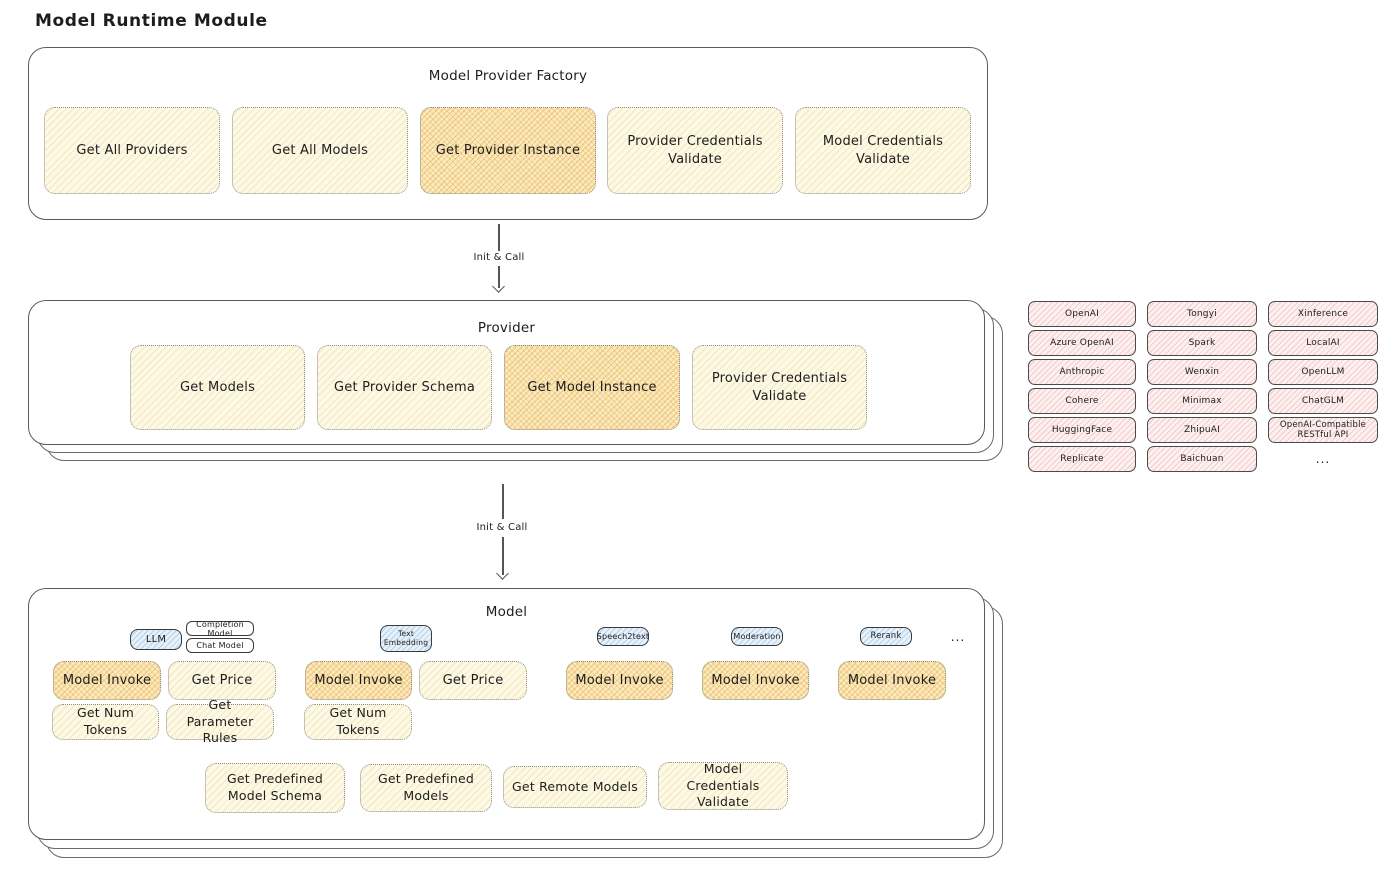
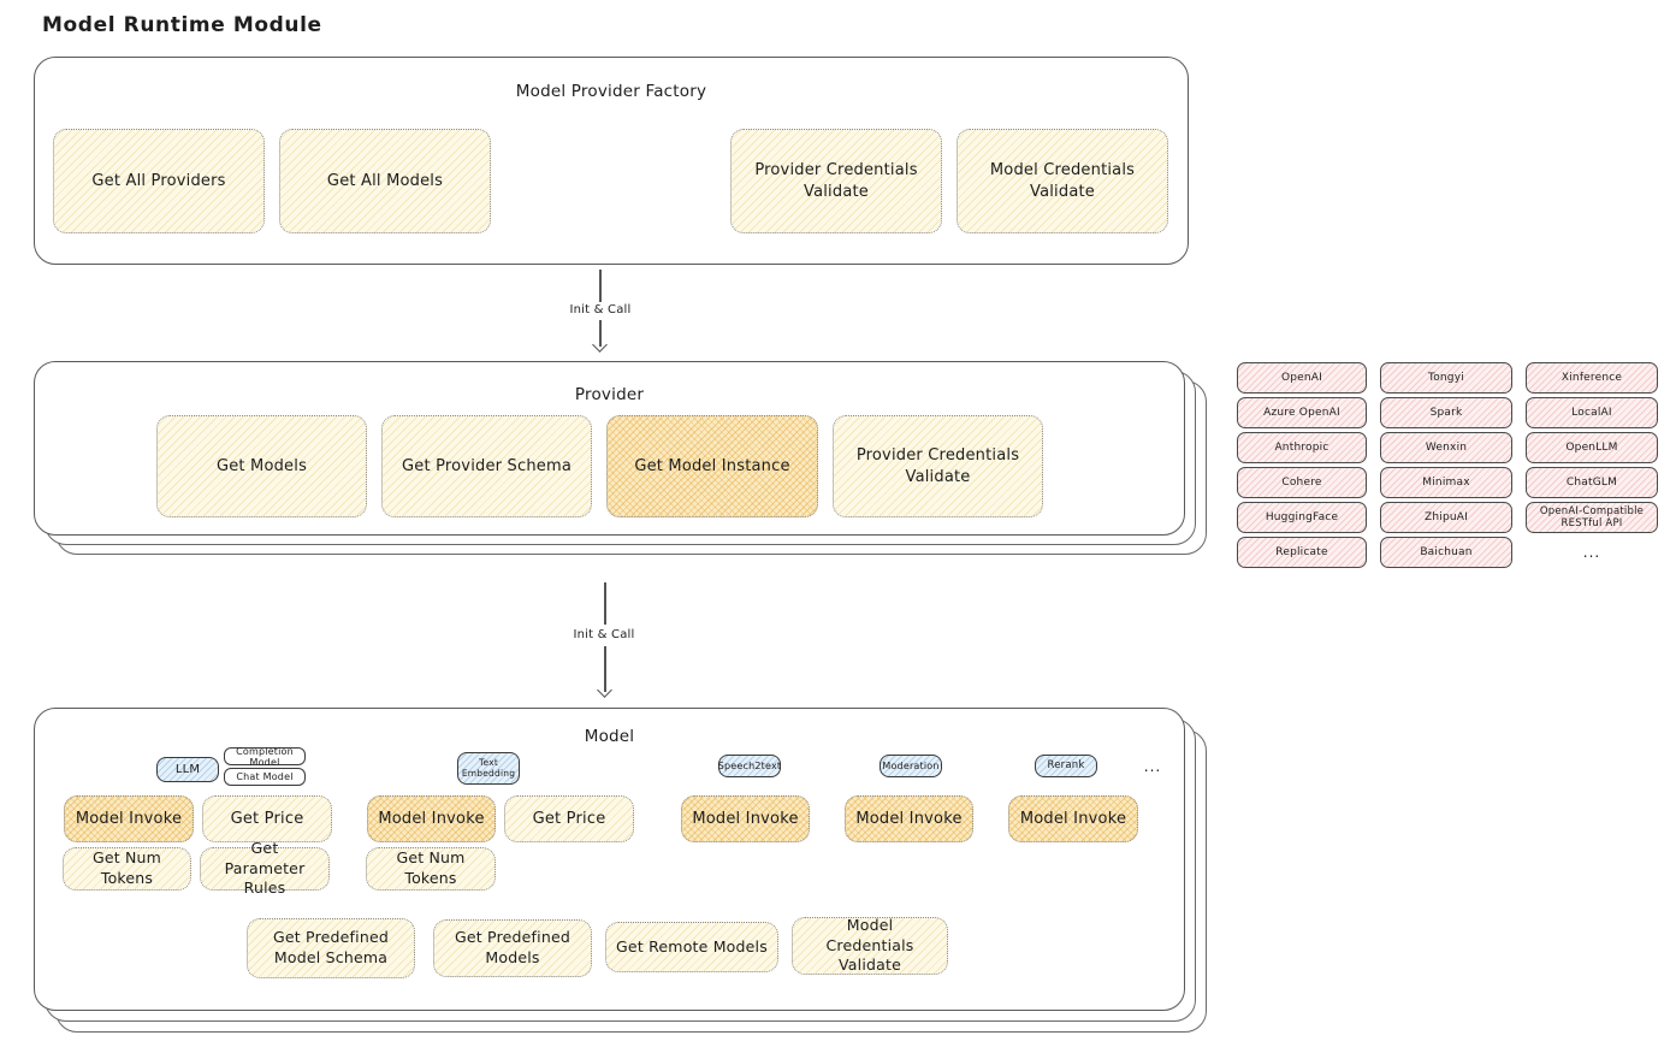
  Model Runtime Module
  Model Provider Factory
  Get All Providers
  Get All Models
- Get Provider Instance
  Provider Credentials Validate
  Model Credentials Validate
  Init & Call
  Provider
  Get Models
  Get Provider Schema
  Get Model Instance
  Provider Credentials Validate
  OpenAI
  Tongyi
  Xinference
  Azure OpenAI
  Spark
  LocalAI
  Anthropic
  Wenxin
  OpenLLM
  Cohere
  Minimax
  ChatGLM
  HuggingFace
  ZhipuAI
  OpenAI-Compatible RESTful API
  Replicate
  Baichuan
  ...
  Init & Call
  Model
  LLM
  Completion Model
  Chat Model
  Text Embedding
  Speech2text
  Moderation
  Rerank
  ...
  Model Invoke
  Get Price
  Model Invoke
  Get Price
  Model Invoke
  Model Invoke
  Model Invoke
  Get Num Tokens
  Get Parameter Rules
  Get Num Tokens
  Get Predefined Model Schema
  Get Predefined Models
  Get Remote Models
  Model Credentials Validate
